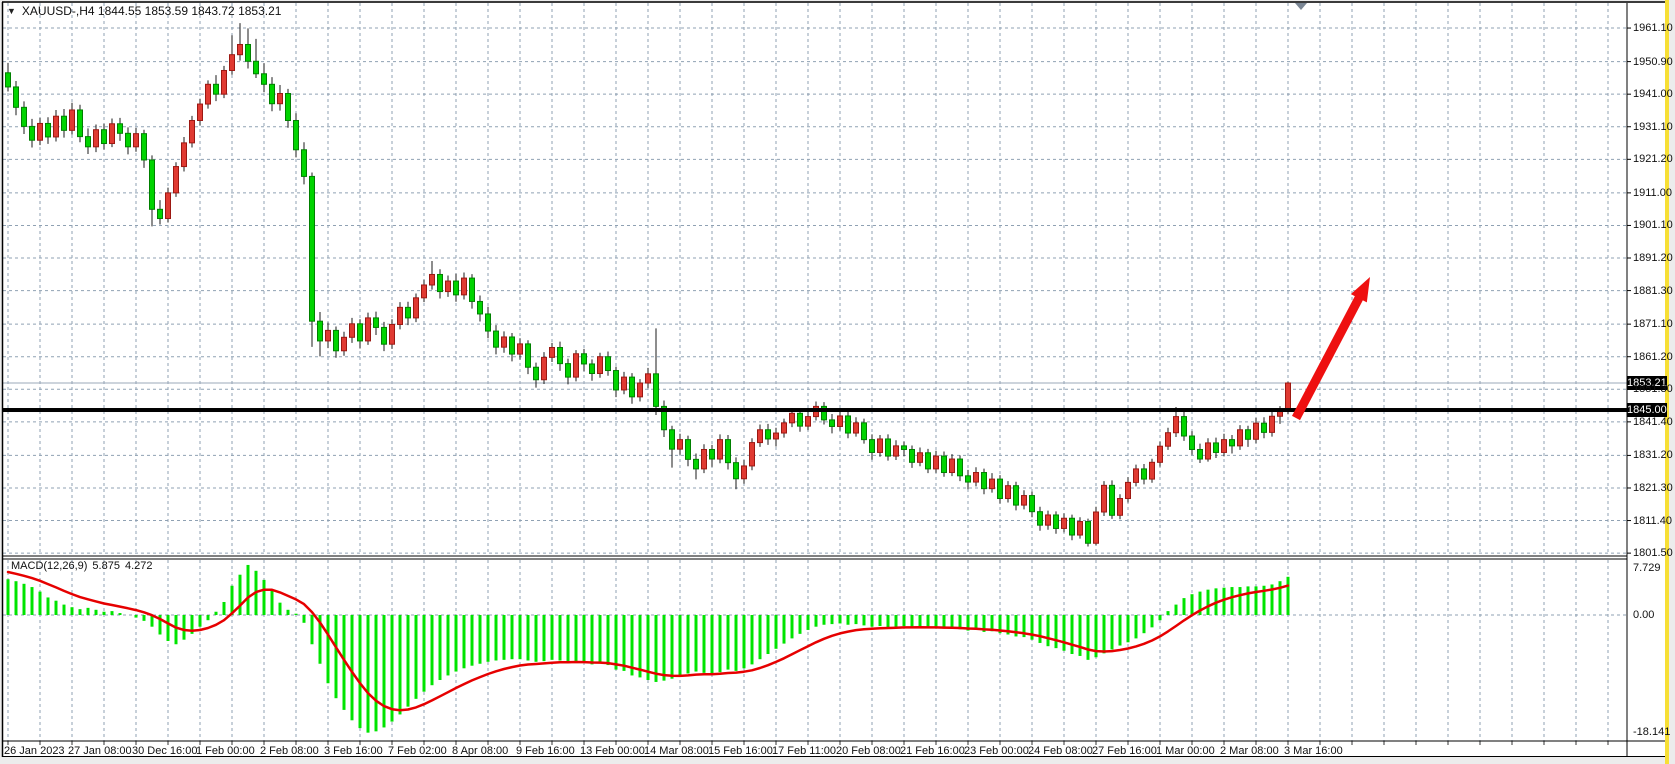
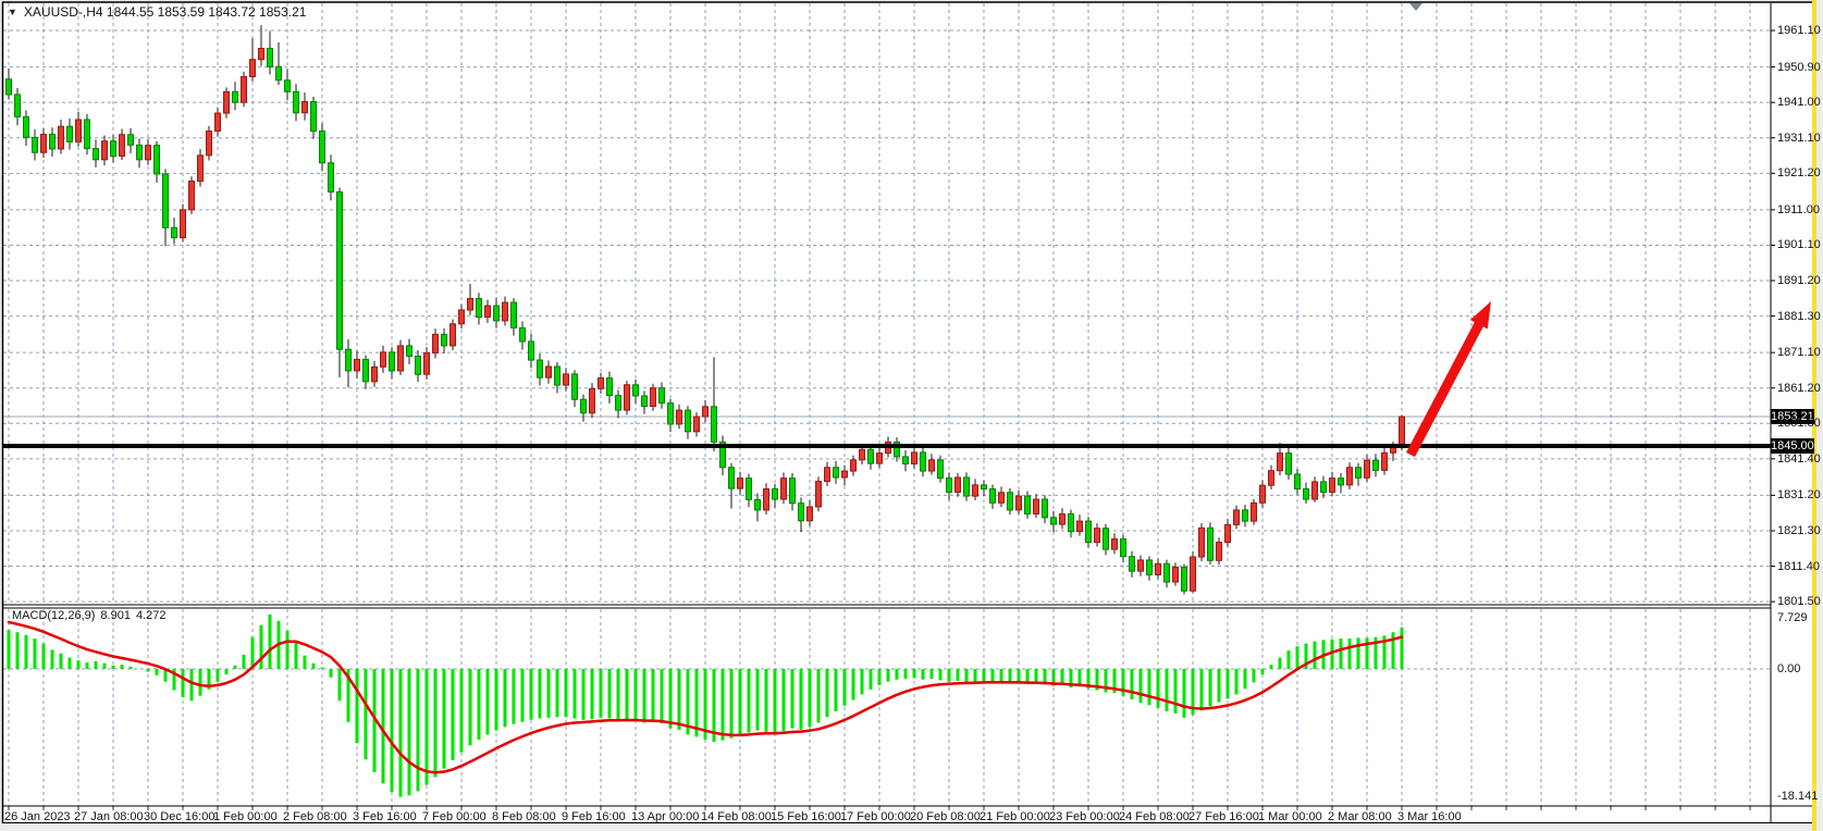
  ▼ XAUUSD-,H4 1844.55 1853.59 1843.72 1853.21
- MACD(12,26,9) 5.875 4.272
+ MACD(12,26,9) 8.901 4.272
  1853.21
  1845.00
  1961.10
  1950.90
  1941.00
  1931.10
  1921.20
  1911.00
  1901.10
  1891.20
  1881.30
  1871.10
  1861.20
  1851.30
  1841.40
  1831.20
  1821.30
  1811.40
  1801.50
  7.729
  0.00
  -18.141
  26 Jan 2023
  27 Jan 08:00
  30 Dec 16:00
  1 Feb 00:00
  2 Feb 08:00
  3 Feb 16:00
- 7 Feb 02:00
+ 7 Feb 00:00
- 8 Apr 08:00
+ 8 Feb 08:00
  9 Feb 16:00
- 13 Feb 00:00
+ 13 Apr 00:00
- 14 Mar 08:00
+ 14 Feb 08:00
  15 Feb 16:00
- 17 Feb 11:00
+ 17 Feb 00:00
  20 Feb 08:00
- 21 Feb 16:00
+ 21 Feb 00:00
  23 Feb 00:00
  24 Feb 08:00
  27 Feb 16:00
  1 Mar 00:00
  2 Mar 08:00
  3 Mar 16:00
